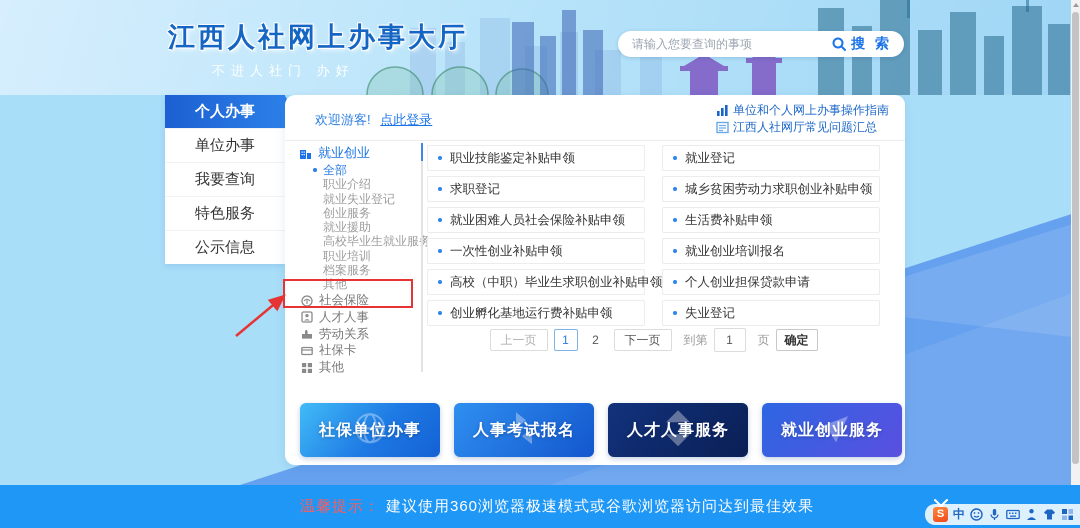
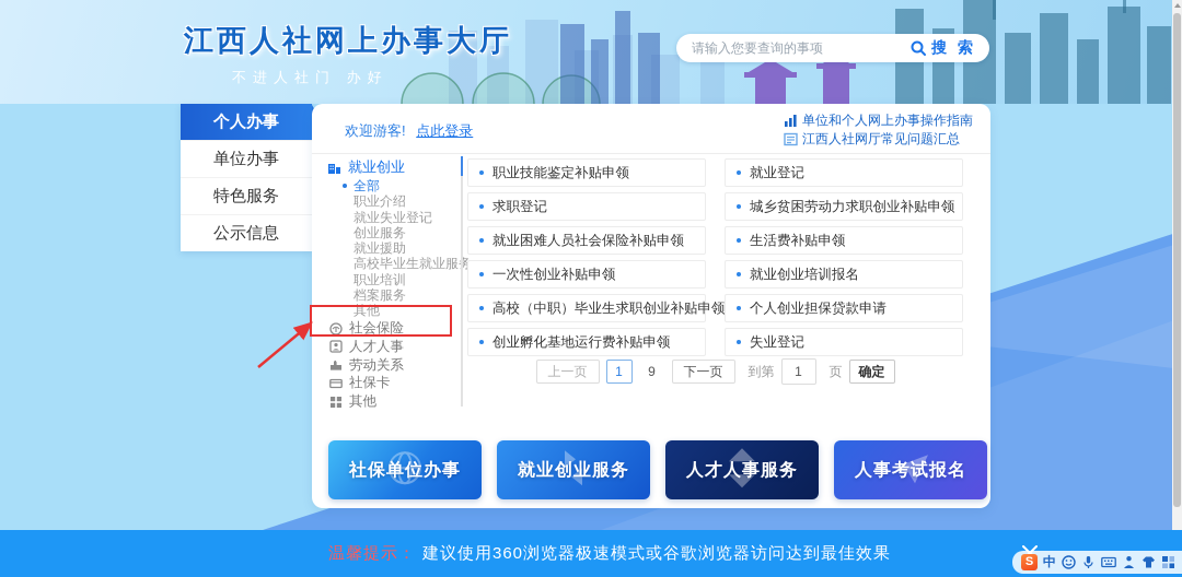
  江西人社网上办事大厅
  不进人社门 办好
  请输入您要查询的事项
  搜 索
  个人办事
  单位办事
- 我要查询
  特色服务
  公示信息
  欢迎游客! 点此登录
  单位和个人网上办事操作指南
  江西人社网厅常见问题汇总
  就业创业
  全部
  职业介绍
  就业失业登记
  创业服务
  就业援助
  高校毕业生就业服务
  职业培训
  档案服务
  其他
  社会保险
  人才人事
  劳动关系
  社保卡
  其他
  职业技能鉴定补贴申领
  就业登记
  求职登记
  城乡贫困劳动力求职创业补贴申领
  就业困难人员社会保险补贴申领
  生活费补贴申领
  一次性创业补贴申领
  就业创业培训报名
  高校（中职）毕业生求职创业补贴申领
  个人创业担保贷款申请
  创业孵化基地运行费补贴申领
  失业登记
  上一页
  1
- 2
+ 9
  下一页
  到第
  1
  页
  确定
  社保单位办事
- 人事考试报名
+ 就业创业服务
  人才人事服务
- 就业创业服务
+ 人事考试报名
  温馨提示： 建议使用360浏览器极速模式或谷歌浏览器访问达到最佳效果
  S
  中
